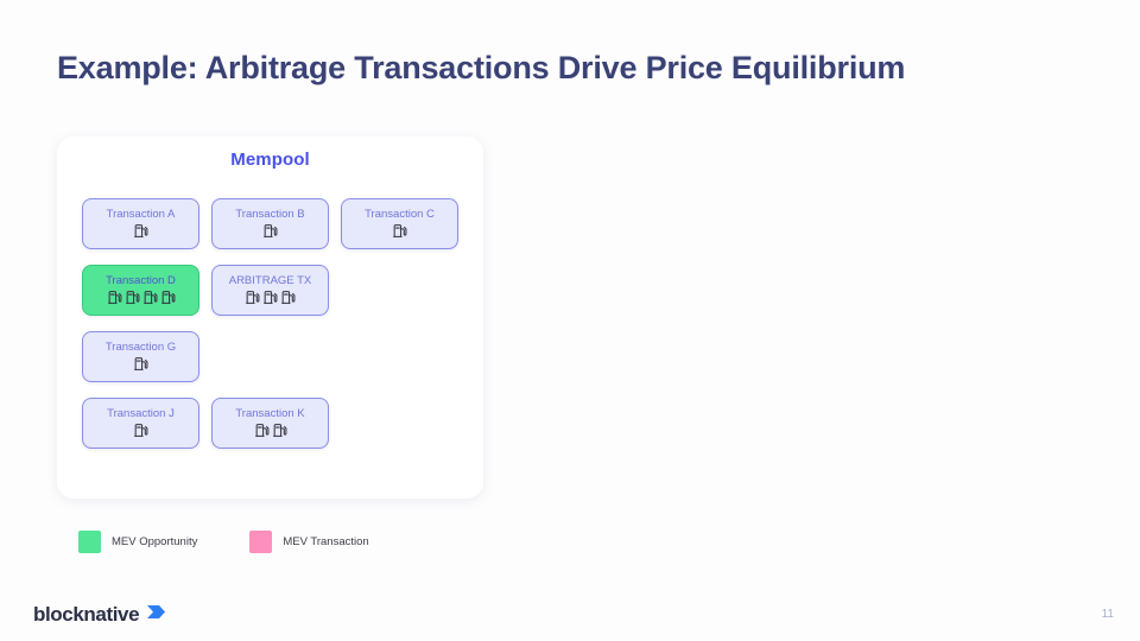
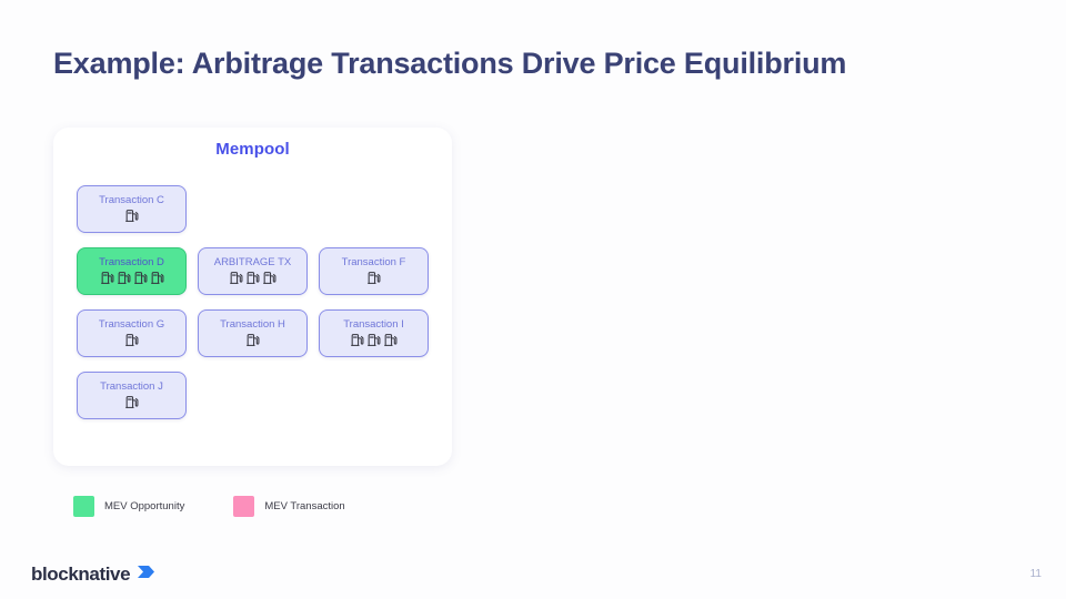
  Example: Arbitrage Transactions Drive Price Equilibrium
  Mempool
- Transaction A
- Transaction B
  Transaction C
  Transaction D
  ARBITRAGE TX
+ Transaction F
  Transaction G
+ Transaction H
+ Transaction I
  Transaction J
- Transaction K
  MEV Opportunity
  MEV Transaction
  blocknative
  11
